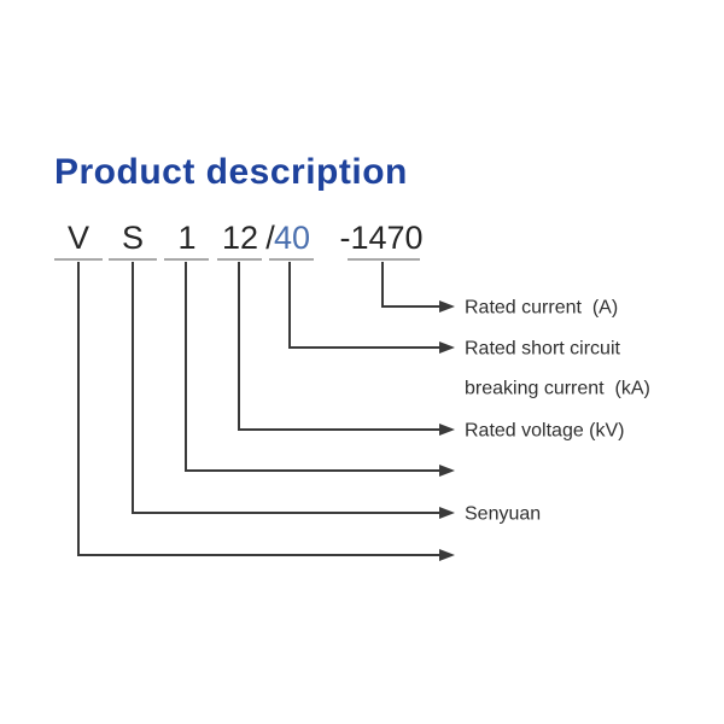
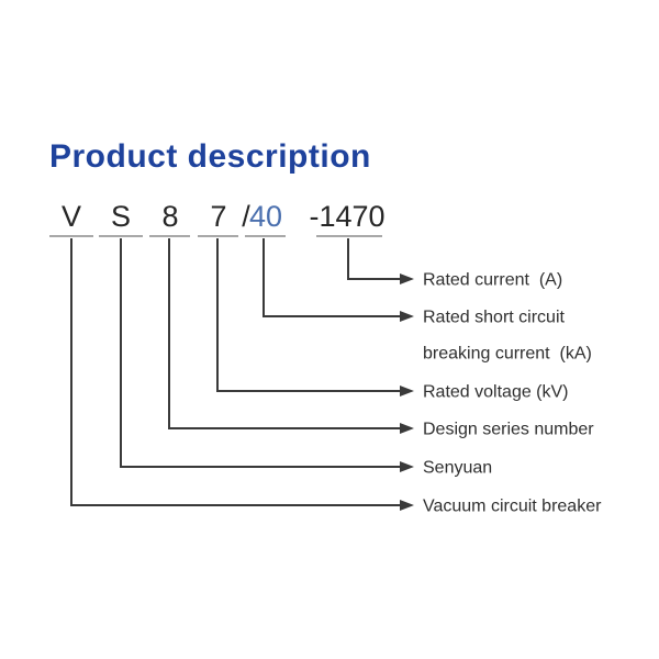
  Product description
  V
  S
- 1
+ 8
- 12
+ 7
  /
  40
  -1470
  Rated current (A)
  Rated short circuit
  breaking current (kA)
  Rated voltage (kV)
+ Design series number
  Senyuan
+ Vacuum circuit breaker
